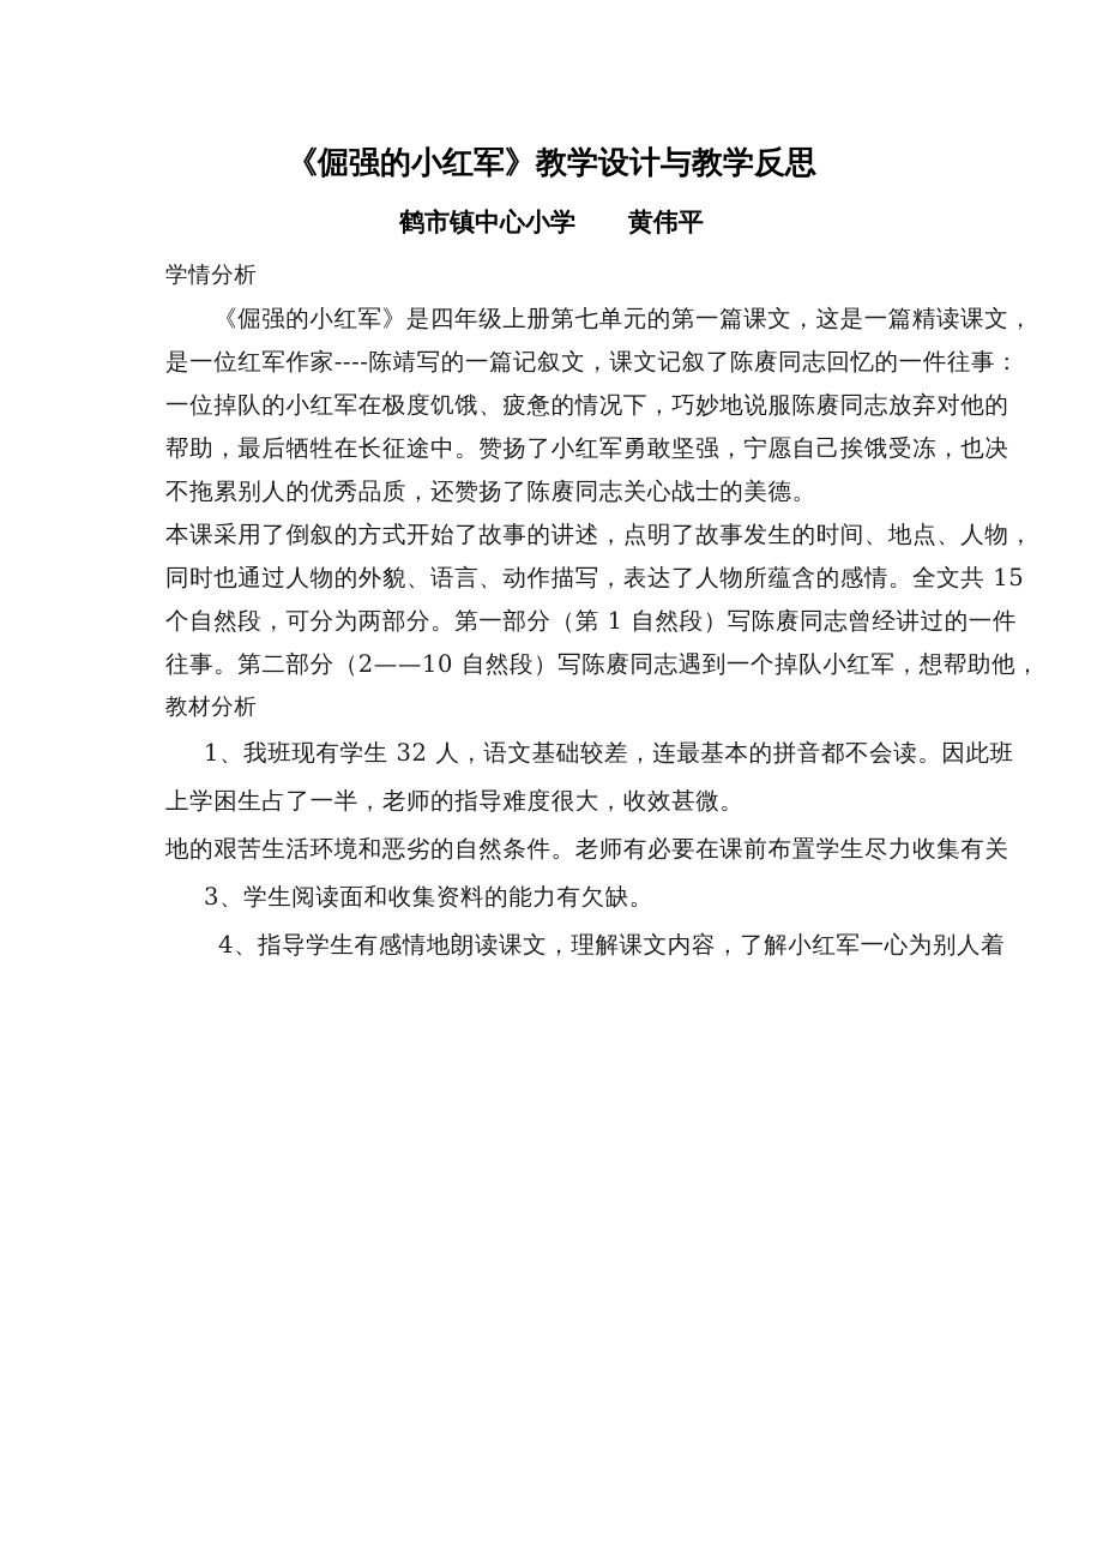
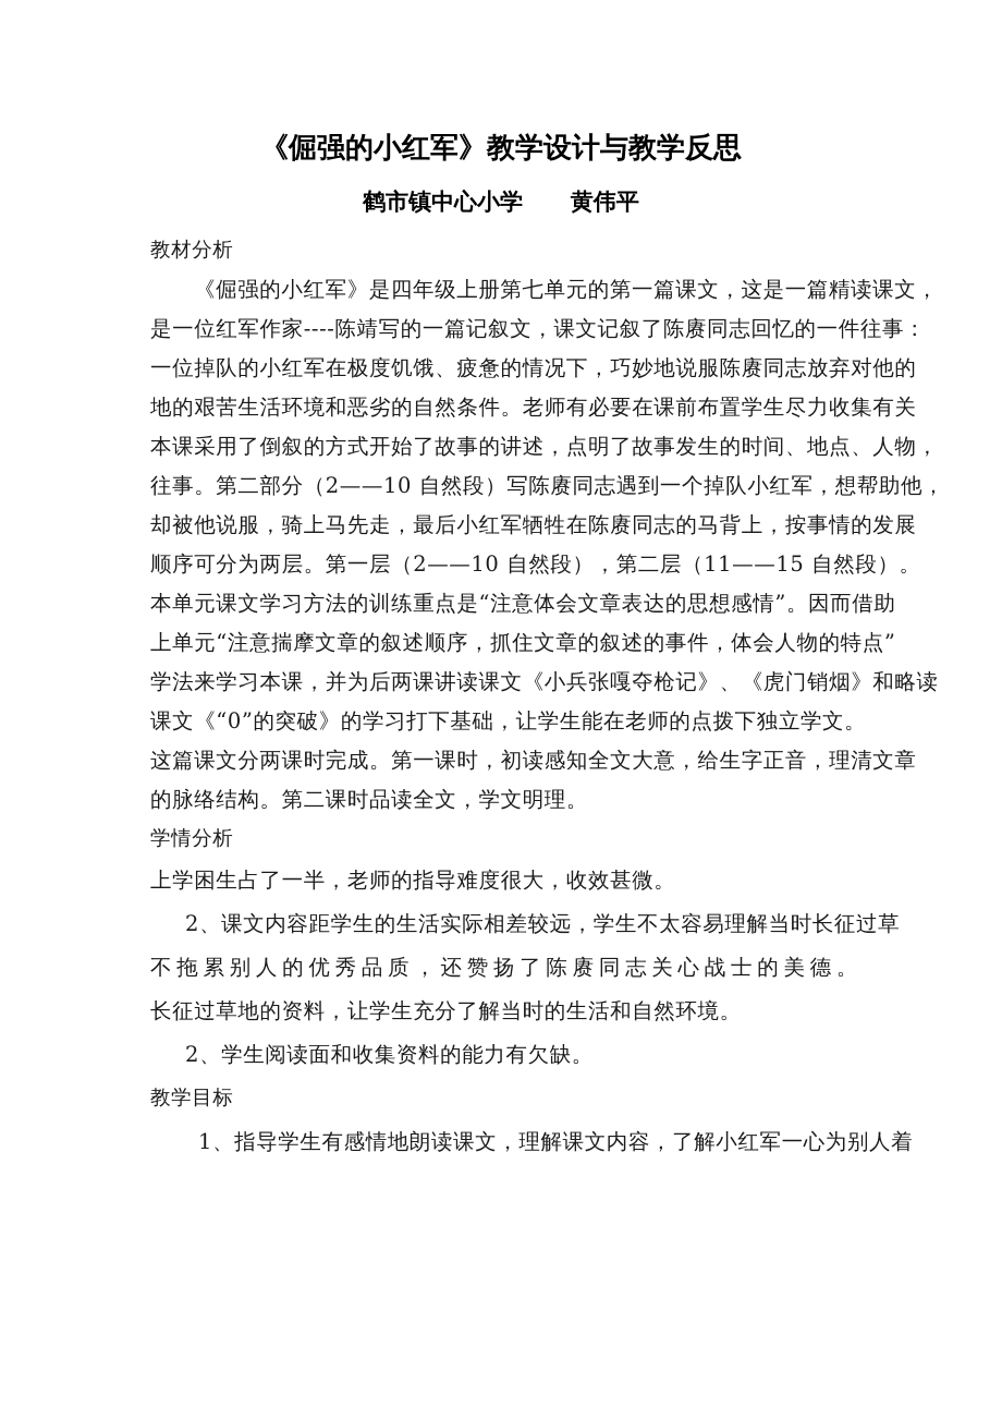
  《倔强的小红军》教学设计与教学反思
  鹤市镇中心小学 黄伟平
- 学情分析
+ 教材分析
  《倔强的小红军》是四年级上册第七单元的第一篇课文，这是一篇精读课文，
  是一位红军作家----陈靖写的一篇记叙文，课文记叙了陈赓同志回忆的一件往事：
  一位掉队的小红军在极度饥饿、疲惫的情况下，巧妙地说服陈赓同志放弃对他的
- 帮助，最后牺牲在长征途中。赞扬了小红军勇敢坚强，宁愿自己挨饿受冻，也决
- 不拖累别人的优秀品质，还赞扬了陈赓同志关心战士的美德。
+ 地的艰苦生活环境和恶劣的自然条件。老师有必要在课前布置学生尽力收集有关
  本课采用了倒叙的方式开始了故事的讲述，点明了故事发生的时间、地点、人物，
- 同时也通过人物的外貌、语言、动作描写，表达了人物所蕴含的感情。全文共 15
- 个自然段，可分为两部分。第一部分（第 1 自然段）写陈赓同志曾经讲过的一件
  往事。第二部分（2——10 自然段）写陈赓同志遇到一个掉队小红军，想帮助他，
+ 却被他说服，骑上马先走，最后小红军牺牲在陈赓同志的马背上，按事情的发展
+ 顺序可分为两层。第一层（2——10 自然段），第二层（11——15 自然段）。
+ 本单元课文学习方法的训练重点是“注意体会文章表达的思想感情”。因而借助
+ 上单元“注意揣摩文章的叙述顺序，抓住文章的叙述的事件，体会人物的特点”
+ 学法来学习本课，并为后两课讲读课文《小兵张嘎夺枪记》、《虎门销烟》和略读
+ 课文《“0”的突破》的学习打下基础，让学生能在老师的点拨下独立学文。
+ 这篇课文分两课时完成。第一课时，初读感知全文大意，给生字正音，理清文章
+ 的脉络结构。第二课时品读全文，学文明理。
- 教材分析
+ 学情分析
- 1、我班现有学生 32 人，语文基础较差，连最基本的拼音都不会读。因此班
  上学困生占了一半，老师的指导难度很大，收效甚微。
+ 2、课文内容距学生的生活实际相差较远，学生不太容易理解当时长征过草
- 地的艰苦生活环境和恶劣的自然条件。老师有必要在课前布置学生尽力收集有关
+ 不拖累别人的优秀品质，还赞扬了陈赓同志关心战士的美德。
+ 长征过草地的资料，让学生充分了解当时的生活和自然环境。
- 3、学生阅读面和收集资料的能力有欠缺。
+ 2、学生阅读面和收集资料的能力有欠缺。
+ 教学目标
- 4、指导学生有感情地朗读课文，理解课文内容，了解小红军一心为别人着
+ 1、指导学生有感情地朗读课文，理解课文内容，了解小红军一心为别人着
